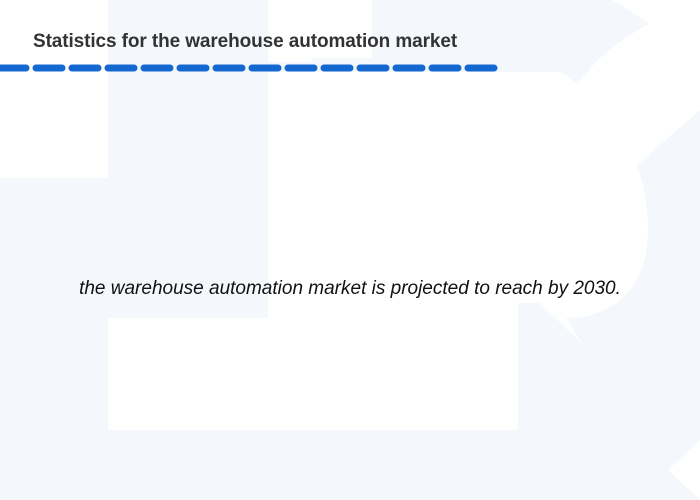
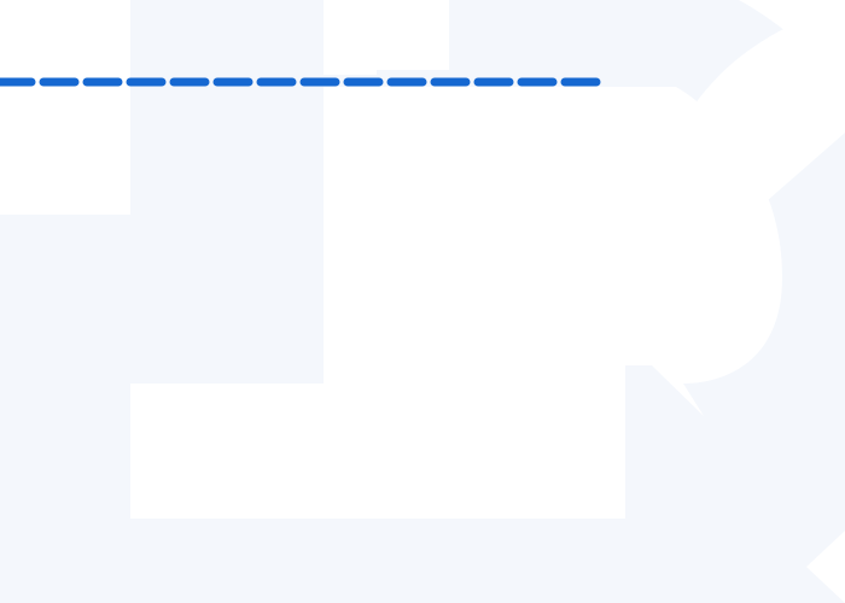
- Statistics for the warehouse automation market
- the warehouse automation market is projected to reach by 2030.
